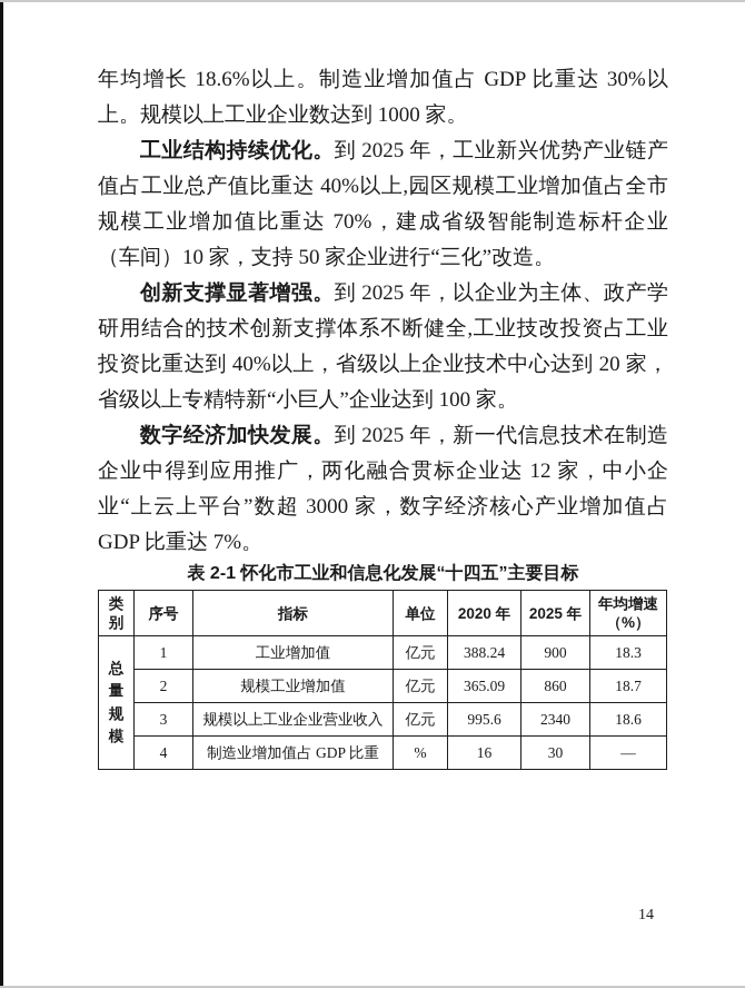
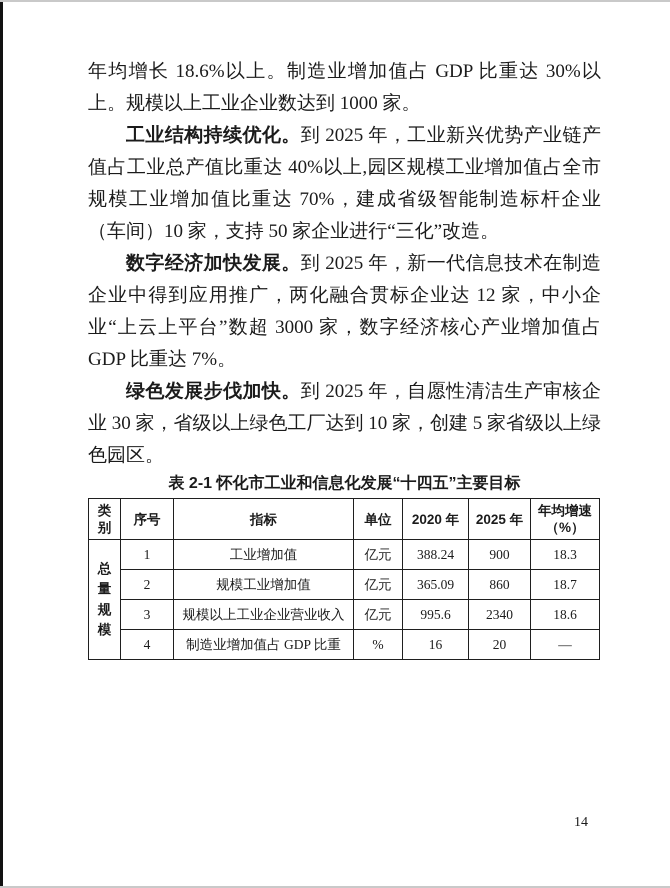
  年均增长 18.6%以上。制造业增加值占 GDP 比重达 30%以上。规模以上工业企业数达到 1000 家。
  工业结构持续优化。到 2025 年，工业新兴优势产业链产值占工业总产值比重达 40%以上,园区规模工业增加值占全市规模工业增加值比重达 70%，建成省级智能制造标杆企业（车间）10 家，支持 50 家企业进行“三化”改造。
- 创新支撑显著增强。到 2025 年，以企业为主体、政产学研用结合的技术创新支撑体系不断健全,工业技改投资占工业投资比重达到 40%以上，省级以上企业技术中心达到 20 家，省级以上专精特新“小巨人”企业达到 100 家。
  数字经济加快发展。到 2025 年，新一代信息技术在制造企业中得到应用推广，两化融合贯标企业达 12 家，中小企业“上云上平台”数超 3000 家，数字经济核心产业增加值占 GDP 比重达 7%。
+ 绿色发展步伐加快。到 2025 年，自愿性清洁生产审核企业 30 家，省级以上绿色工厂达到 10 家，创建 5 家省级以上绿色园区。
  表 2-1 怀化市工业和信息化发展“十四五”主要目标
  类别	序号	指标	单位	2020 年	2025 年	年均增速（%）
  总量规模	1	工业增加值	亿元	388.24	900	18.3
  2	规模工业增加值	亿元	365.09	860	18.7
  3	规模以上工业企业营业收入	亿元	995.6	2340	18.6
- 4	制造业增加值占 GDP 比重	%	16	30	—
+ 4	制造业增加值占 GDP 比重	%	16	20	—
  14
